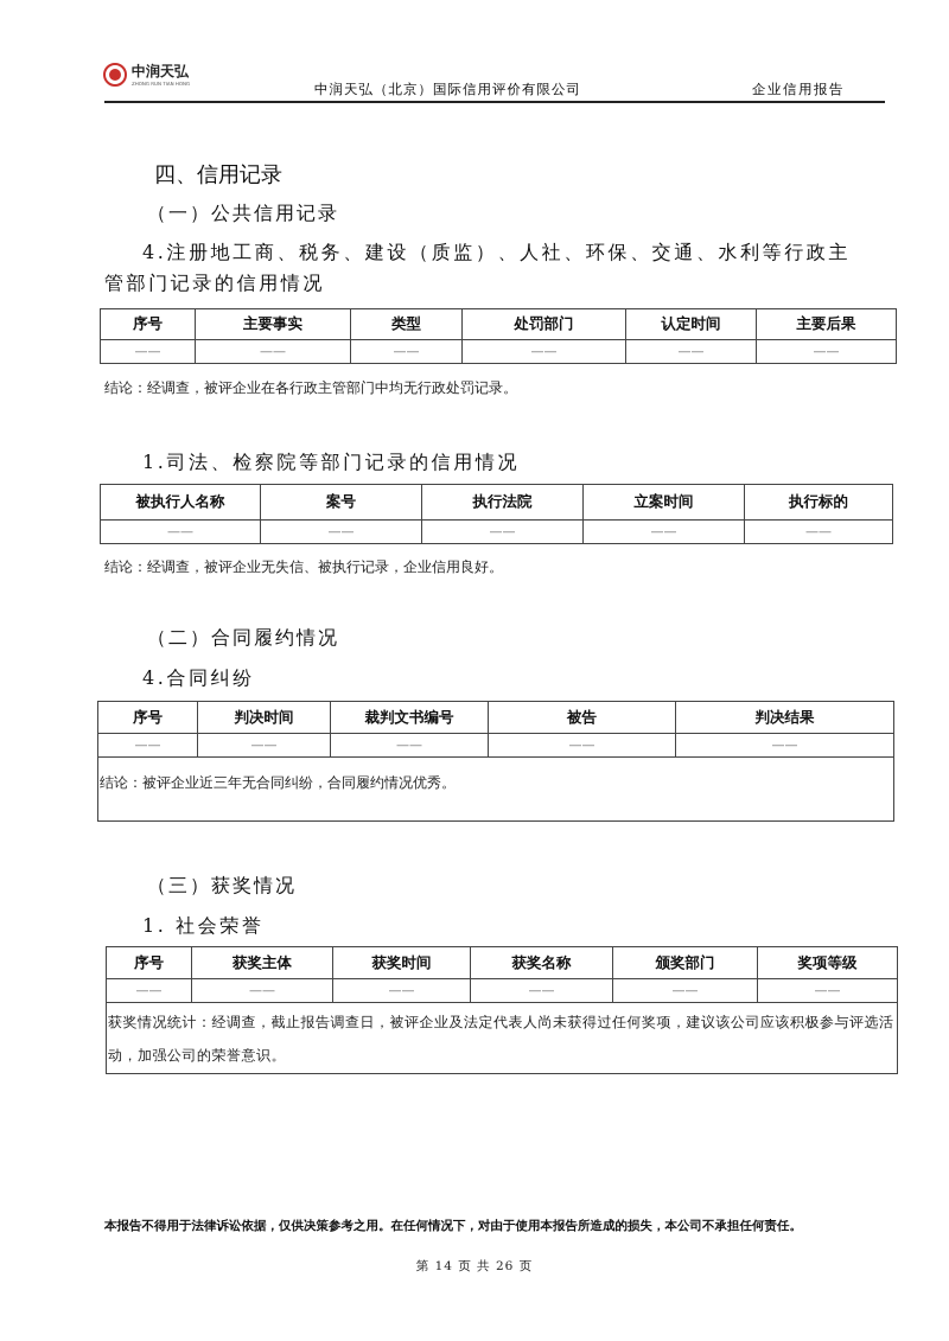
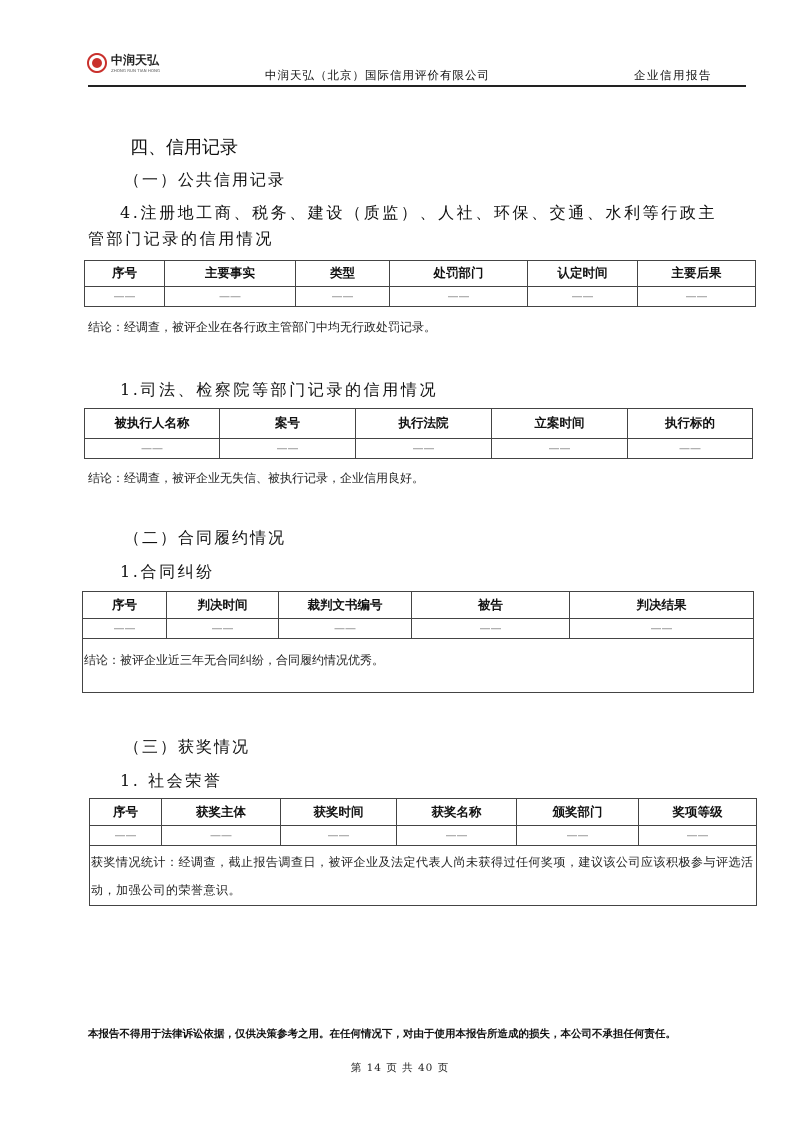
  中润天弘
  中润天弘（北京）国际信用评价有限公司
  企业信用报告
  四、信用记录
  （一）公共信用记录
  4.注册地工商、税务、建设（质监）、人社、环保、交通、水利等行政主
  管部门记录的信用情况
  序号	主要事实	类型	处罚部门	认定时间	主要后果
  ——	——	——	——	——	——
  结论：经调查，被评企业在各行政主管部门中均无行政处罚记录。
  1.司法、检察院等部门记录的信用情况
  被执行人名称	案号	执行法院	立案时间	执行标的
  ——	——	——	——	——
  结论：经调查，被评企业无失信、被执行记录，企业信用良好。
  （二）合同履约情况
- 4.合同纠纷
+ 1.合同纠纷
  序号	判决时间	裁判文书编号	被告	判决结果
  ——	——	——	——	——
  结论：被评企业近三年无合同纠纷，合同履约情况优秀。
  （三）获奖情况
  1. 社会荣誉
  序号	获奖主体	获奖时间	获奖名称	颁奖部门	奖项等级
  ——	——	——	——	——	——
  获奖情况统计：经调查，截止报告调查日，被评企业及法定代表人尚未获得过任何奖项，建议该公司应该积极参与评选活动，加强公司的荣誉意识。
  本报告不得用于法律诉讼依据，仅供决策参考之用。在任何情况下，对由于使用本报告所造成的损失，本公司不承担任何责任。
- 第 14 页 共 26 页
+ 第 14 页 共 40 页
